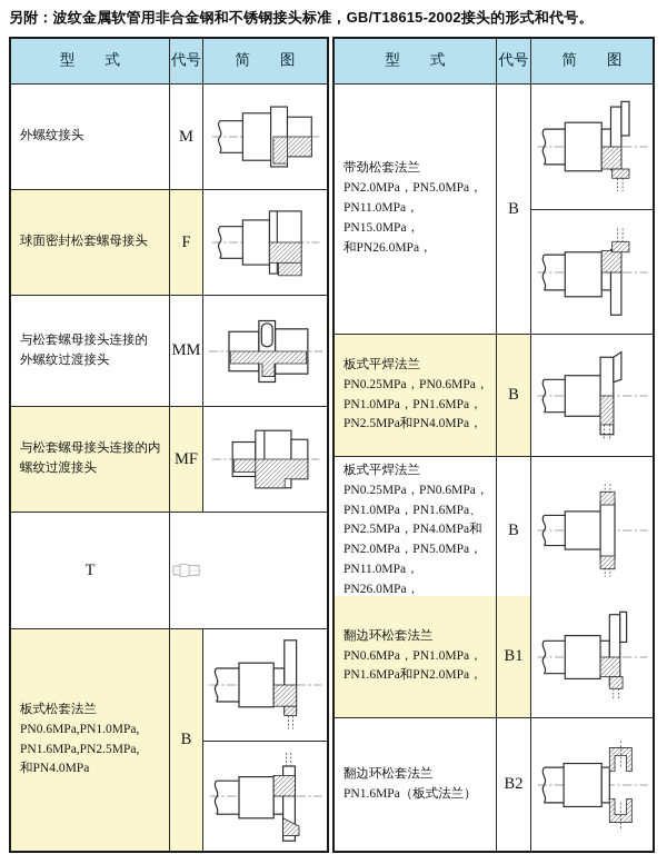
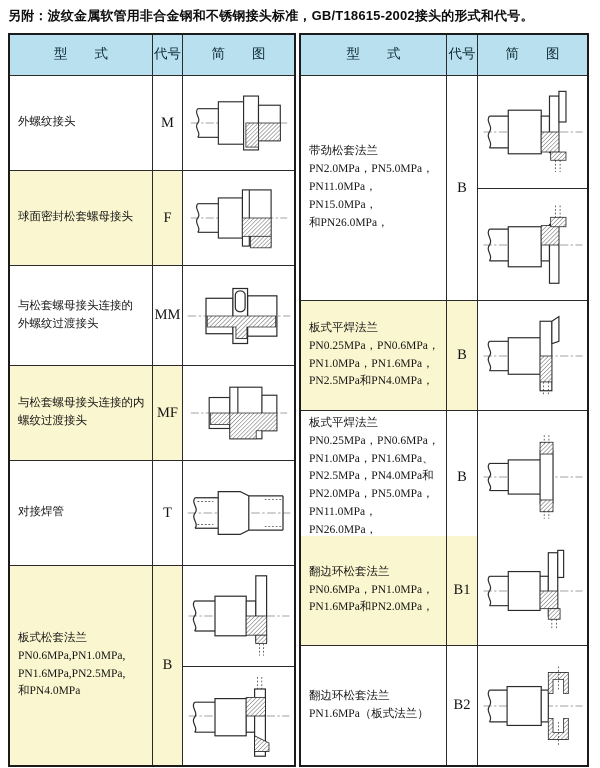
  另附：波纹金属软管用非合金钢和不锈钢接头标准，GB/T18615-2002接头的形式和代号。
  型 式
  代号
  简 图
  外螺纹接头
  M
  球面密封松套螺母接头
  F
  与松套螺母接头连接的
  外螺纹过渡接头
  MM
  与松套螺母接头连接的内
  螺纹过渡接头
  MF
+ 对接焊管
  T
  板式松套法兰
  PN0.6MPa,PN1.0MPa,
  PN1.6MPa,PN2.5MPa,
  和PN4.0MPa
  B
  型 式
  代号
  简 图
  带劲松套法兰
  PN2.0MPa，PN5.0MPa，
  PN11.0MPa，PN15.0MPa，
  和PN26.0MPa，
  B
  板式平焊法兰
  PN0.25MPa，PN0.6MPa，
  PN1.0MPa，PN1.6MPa，
  PN2.5MPa和PN4.0MPa，
  B
  板式平焊法兰
  PN0.25MPa，PN0.6MPa，
  PN1.0MPa，PN1.6MPa、
  PN2.5MPa，PN4.0MPa和
  PN2.0MPa，PN5.0MPa，
  PN11.0MPa，PN26.0MPa，
  B
  翻边环松套法兰
  PN0.6MPa，PN1.0MPa，
  PN1.6MPa和PN2.0MPa，
  B1
  翻边环松套法兰
  PN1.6MPa（板式法兰）
  B2
